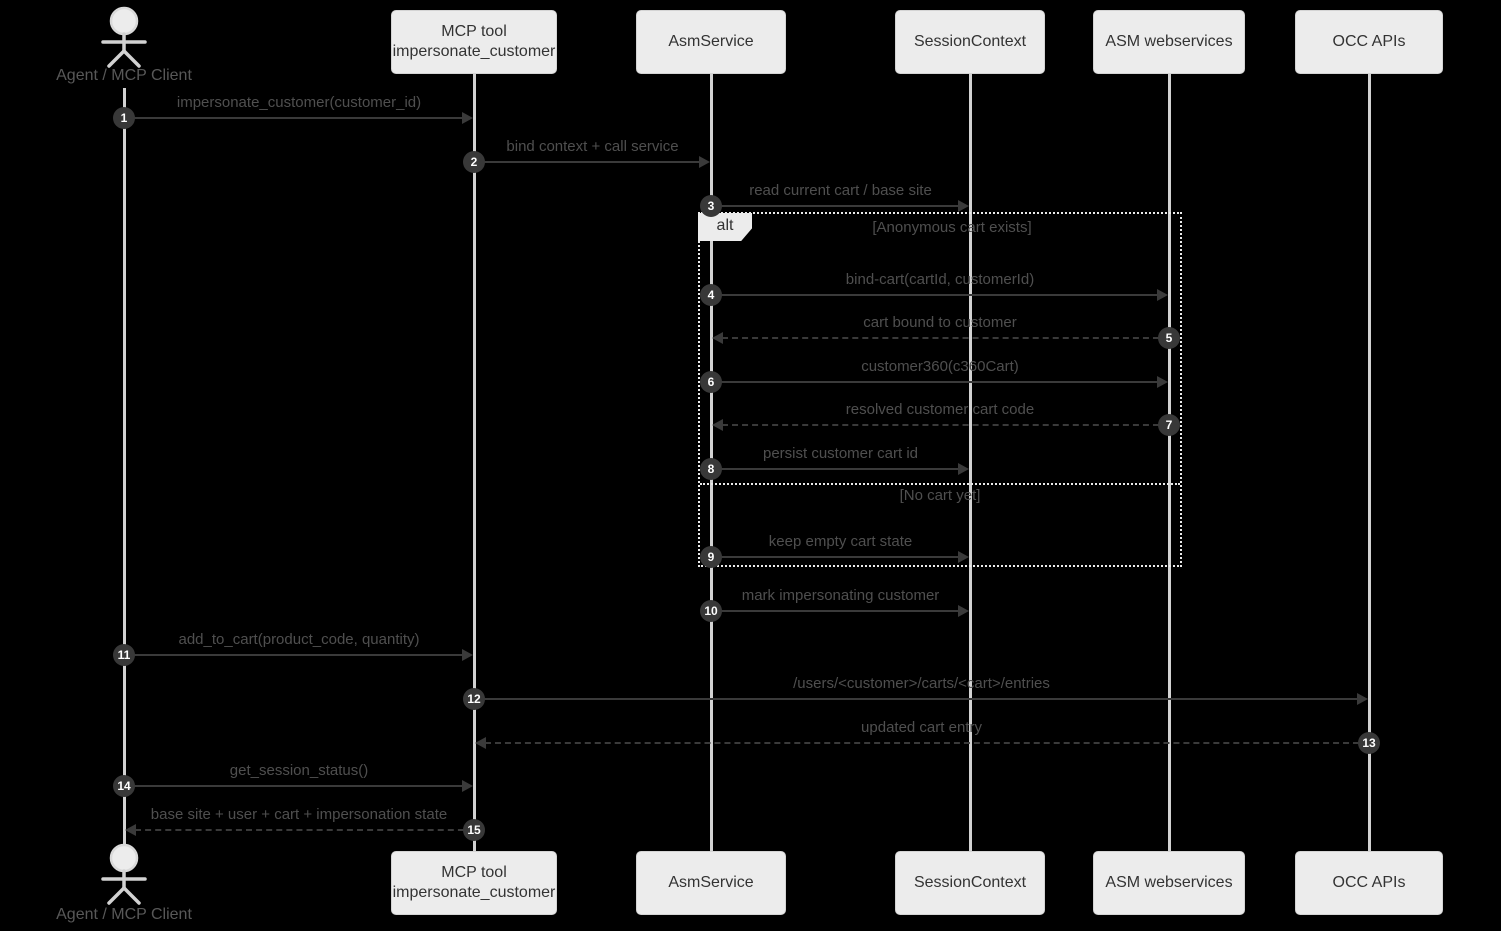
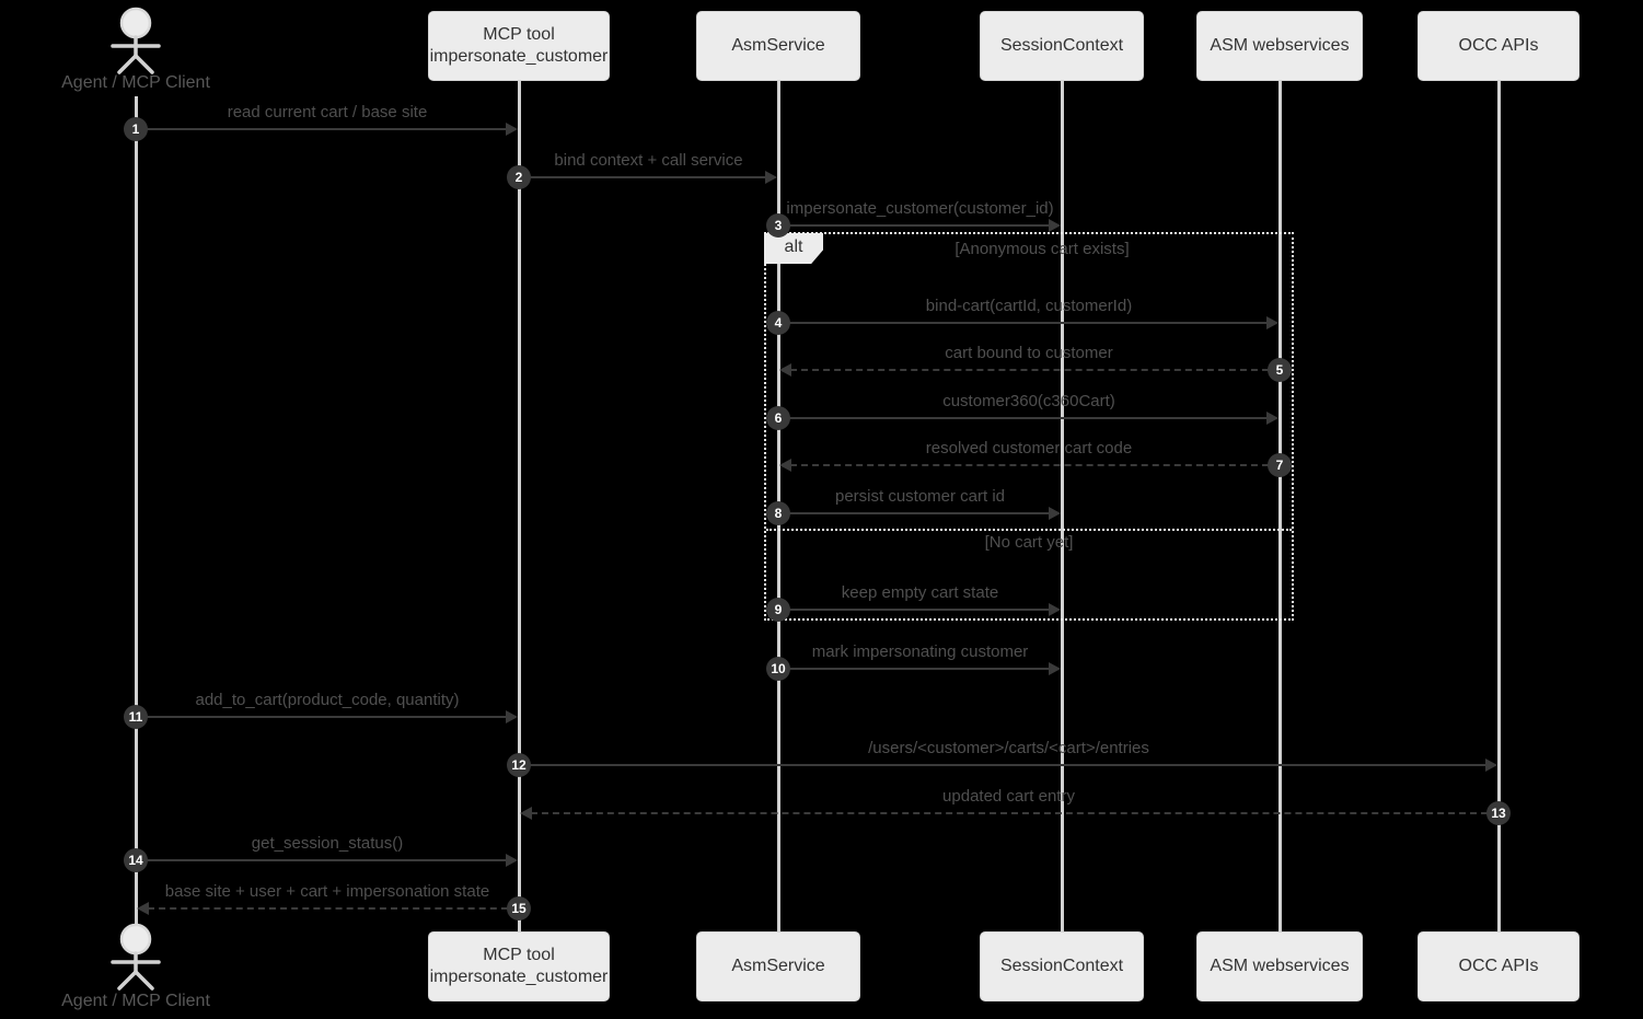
  alt
  [Anonymous cart exists]
  [No cart yet]
  Agent / MCP Client
  Agent / MCP Client
  MCP tool
  impersonate_customer
  MCP tool
  impersonate_customer
  AsmService
  AsmService
  SessionContext
  SessionContext
  ASM webservices
  ASM webservices
  OCC APIs
  OCC APIs
- impersonate_customer(customer_id)
+ read current cart / base site
  1
  bind context + call service
  2
- read current cart / base site
+ impersonate_customer(customer_id)
  3
  bind-cart(cartId, customerId)
  4
  cart bound to customer
  5
  customer360(c360Cart)
  6
  resolved customer cart code
  7
  persist customer cart id
  8
  keep empty cart state
  9
  mark impersonating customer
  10
  add_to_cart(product_code, quantity)
  11
  /users/<customer>/carts/<cart>/entries
  12
  updated cart entry
  13
  get_session_status()
  14
  base site + user + cart + impersonation state
  15
